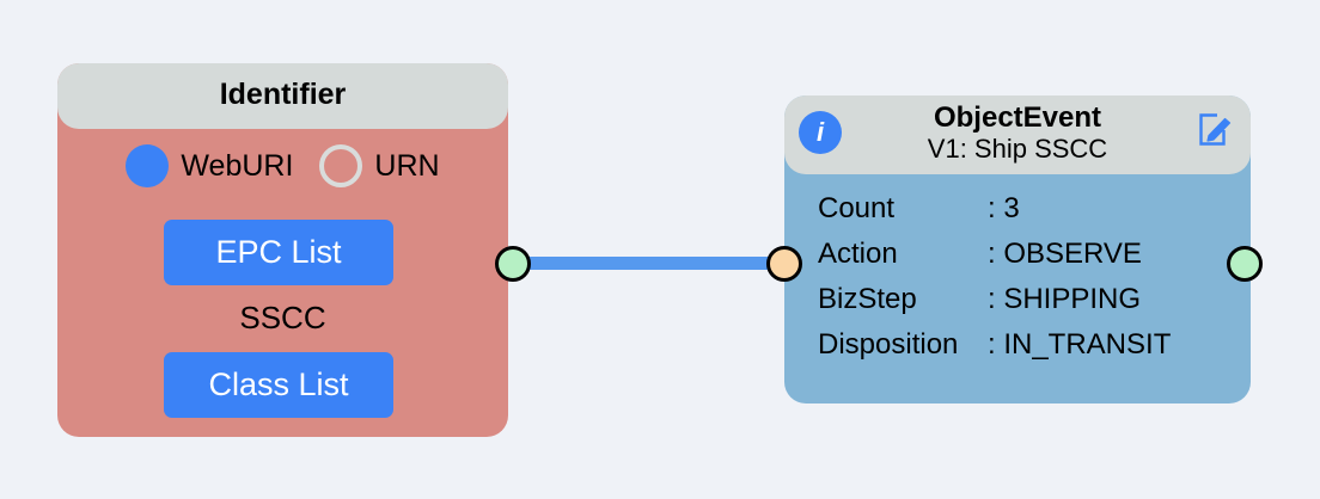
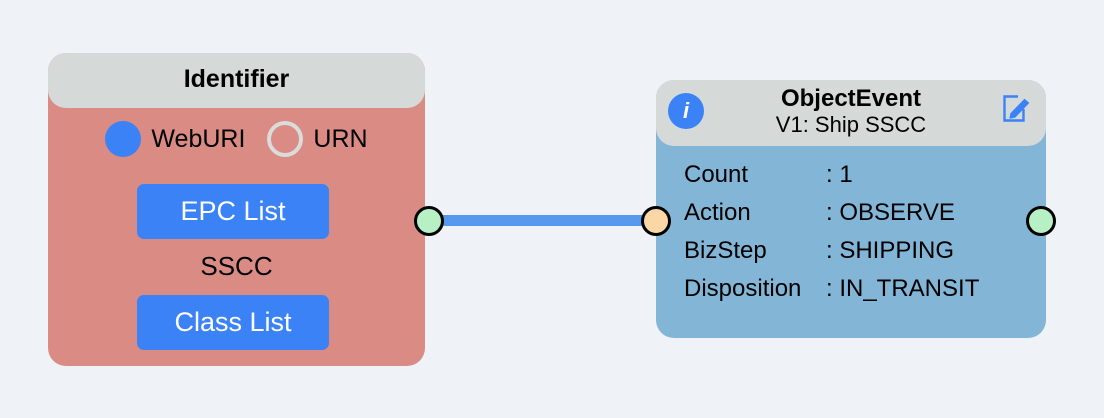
  Identifier
  WebURI
  URN
  EPC List
  SSCC
  Class List
  ObjectEvent
  V1: Ship SSCC
  i
  Count
- : 3
+ : 1
  Action
  : OBSERVE
  BizStep
  : SHIPPING
  Disposition
  : IN_TRANSIT
